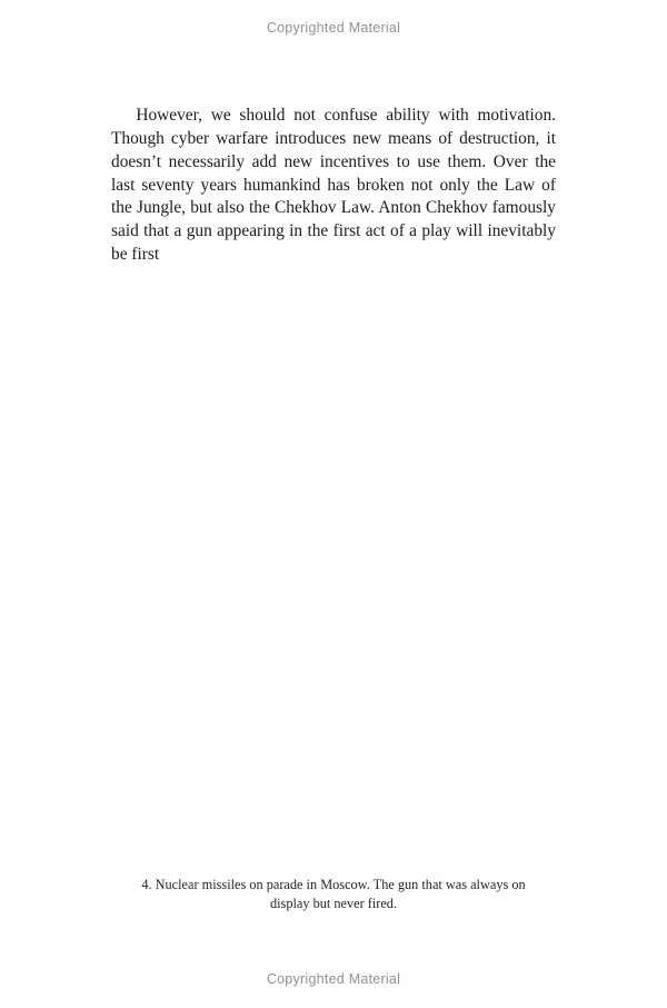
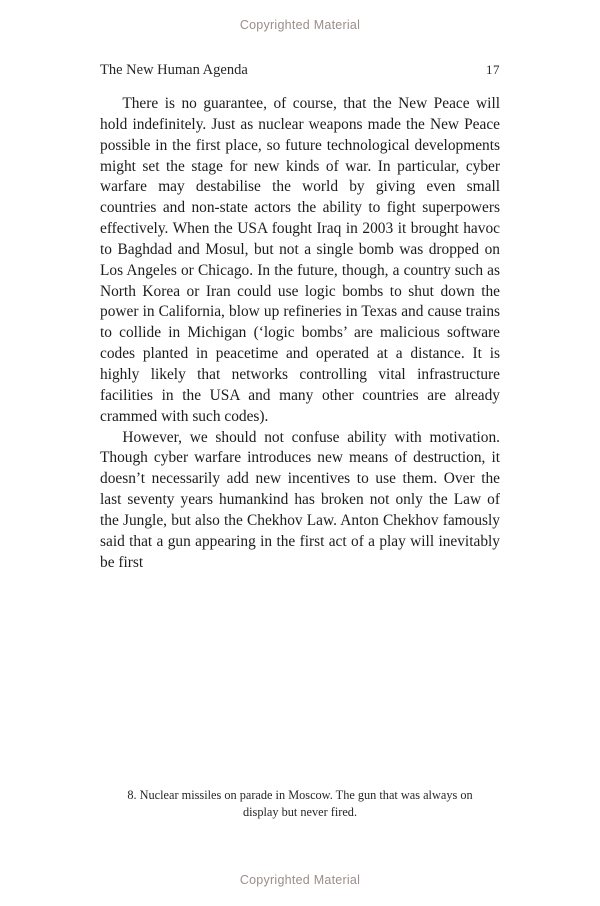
  Copyrighted Material
+ The New Human Agenda
+ 17
+ There is no guarantee, of course, that the New Peace will hold indefinitely. Just as nuclear weapons made the New Peace possible in the first place, so future technological developments might set the stage for new kinds of war. In particular, cyber warfare may destabilise the world by giving even small countries and non-state actors the ability to fight superpowers effectively. When the USA fought Iraq in 2003 it brought havoc to Baghdad and Mosul, but not a single bomb was dropped on Los Angeles or Chicago. In the future, though, a country such as North Korea or Iran could use logic bombs to shut down the power in California, blow up refineries in Texas and cause trains to collide in Michigan (‘logic bombs’ are malicious software codes planted in peacetime and operated at a distance. It is highly likely that networks controlling vital infrastructure facilities in the USA and many other countries are already crammed with such codes).
  However, we should not confuse ability with motivation. Though cyber warfare introduces new means of destruction, it doesn’t necessarily add new incentives to use them. Over the last seventy years humankind has broken not only the Law of the Jungle, but also the Chekhov Law. Anton Chekhov famously said that a gun appearing in the first act of a play will inevitably be first
- 4. Nuclear missiles on parade in Moscow. The gun that was always on display but never fired.
+ 8. Nuclear missiles on parade in Moscow. The gun that was always on display but never fired.
  Copyrighted Material
